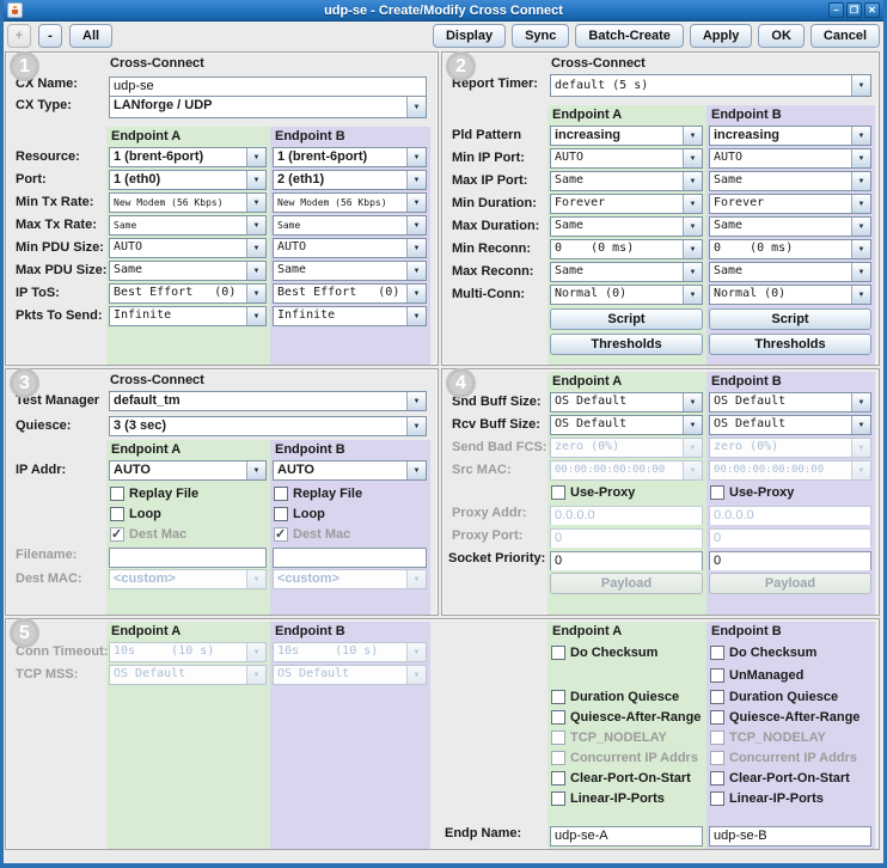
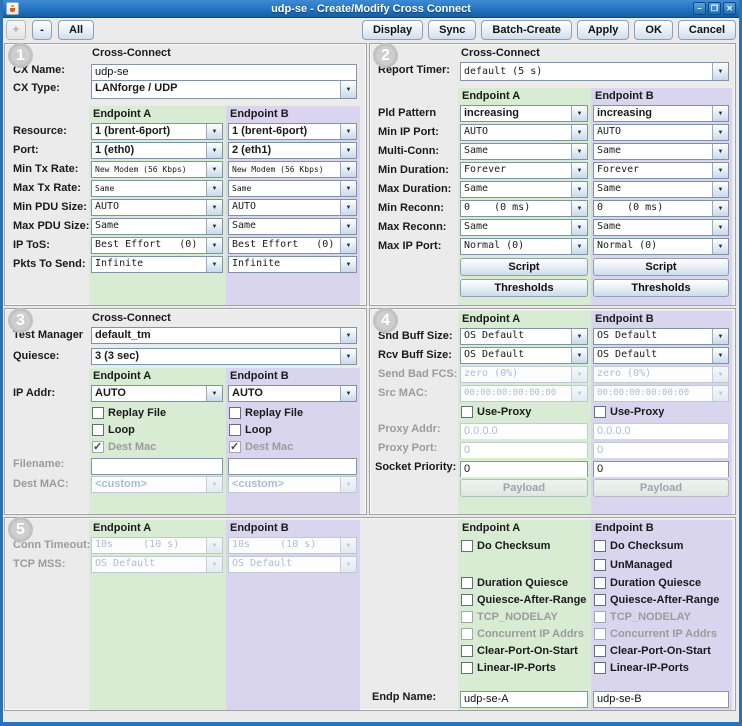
  udp-se - Create/Modify Cross Connect
  –
  ❐
  ✕
  +
  -
  All
  Display
  Sync
  Batch-Create
  Apply
  OK
  Cancel
  1
  Cross-Connect
  CX Name:
  udp-se
  CX Type:
  LANforge / UDP
  Endpoint A
  Endpoint B
  Resource:
  1 (brent-6port)
  1 (brent-6port)
  Port:
  1 (eth0)
  2 (eth1)
  Min Tx Rate:
  New Modem (56 Kbps)
  New Modem (56 Kbps)
  Max Tx Rate:
  Same
  Same
  Min PDU Size:
  AUTO
  AUTO
  Max PDU Size:
  Same
  Same
  IP ToS:
  Best Effort (0)
  Best Effort (0)
  Pkts To Send:
  Infinite
  Infinite
  2
  Cross-Connect
  Report Timer:
  default (5 s)
  Endpoint A
  Endpoint B
  Pld Pattern
  increasing
  increasing
  Min IP Port:
  AUTO
  AUTO
- Max IP Port:
+ Multi-Conn:
  Same
  Same
  Min Duration:
  Forever
  Forever
  Max Duration:
  Same
  Same
  Min Reconn:
  0 (0 ms)
  0 (0 ms)
  Max Reconn:
  Same
  Same
- Multi-Conn:
+ Max IP Port:
  Normal (0)
  Normal (0)
  Script
  Script
  Thresholds
  Thresholds
  3
  Cross-Connect
  Test Manager
  default_tm
  Quiesce:
  3 (3 sec)
  Endpoint A
  Endpoint B
  IP Addr:
  AUTO
  AUTO
  Replay File
  Replay File
  Loop
  Loop
  Dest Mac
  Dest Mac
  Filename:
  Dest MAC:
  <custom>
  <custom>
  4
  Endpoint A
  Endpoint B
  Snd Buff Size:
  OS Default
  OS Default
  Rcv Buff Size:
  OS Default
  OS Default
  Send Bad FCS:
  zero (0%)
  zero (0%)
  Src MAC:
  00:00:00:00:00:00
  00:00:00:00:00:00
  Use-Proxy
  Use-Proxy
  Proxy Addr:
  0.0.0.0
  0.0.0.0
  Proxy Port:
  0
  0
  Socket Priority:
  0
  0
  Payload
  Payload
  5
  Endpoint A
  Endpoint B
  Endpoint A
  Endpoint B
  Conn Timeout:
  10s (10 s)
  10s (10 s)
  Do Checksum
  Do Checksum
  TCP MSS:
  OS Default
  OS Default
  UnManaged
  Duration Quiesce
  Duration Quiesce
  Quiesce-After-Range
  Quiesce-After-Range
  TCP_NODELAY
  TCP_NODELAY
  Concurrent IP Addrs
  Concurrent IP Addrs
  Clear-Port-On-Start
  Clear-Port-On-Start
  Linear-IP-Ports
  Linear-IP-Ports
  Endp Name:
  udp-se-A
  udp-se-B
